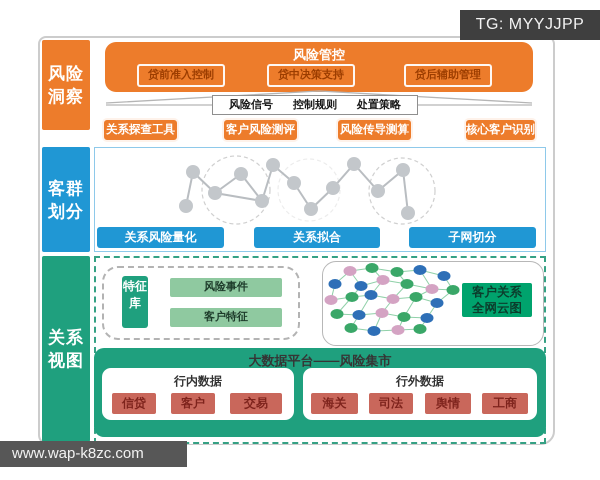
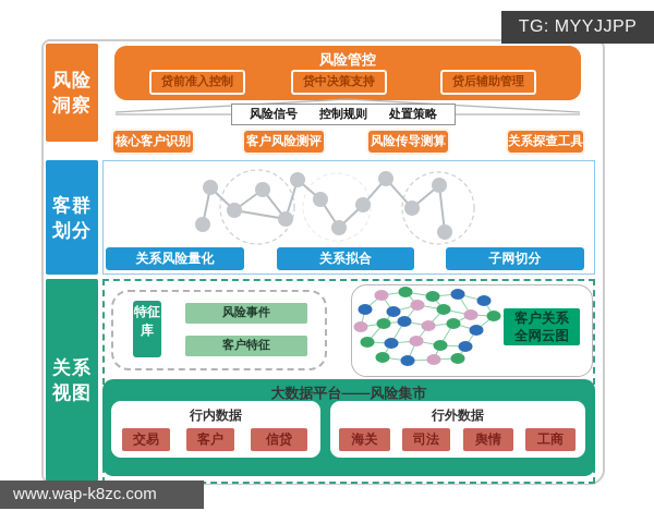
  风险
  洞察
  风险管控
  贷前准入控制
  贷中决策支持
  贷后辅助管理
  风险信号
  控制规则
  处置策略
- 关系探查工具
+ 核心客户识别
  客户风险测评
  风险传导测算
- 核心客户识别
+ 关系探查工具
  客群
  划分
  关系风险量化
  关系拟合
  子网切分
  关系
  视图
  特征库
  风险事件
  客户特征
  客户关系
  全网云图
  大数据平台——风险集市
  行内数据
- 信贷
+ 交易
  客户
- 交易
+ 信贷
  行外数据
  海关
  司法
  舆情
  工商
  TG: MYYJJPP
  www.wap-k8zc.com
